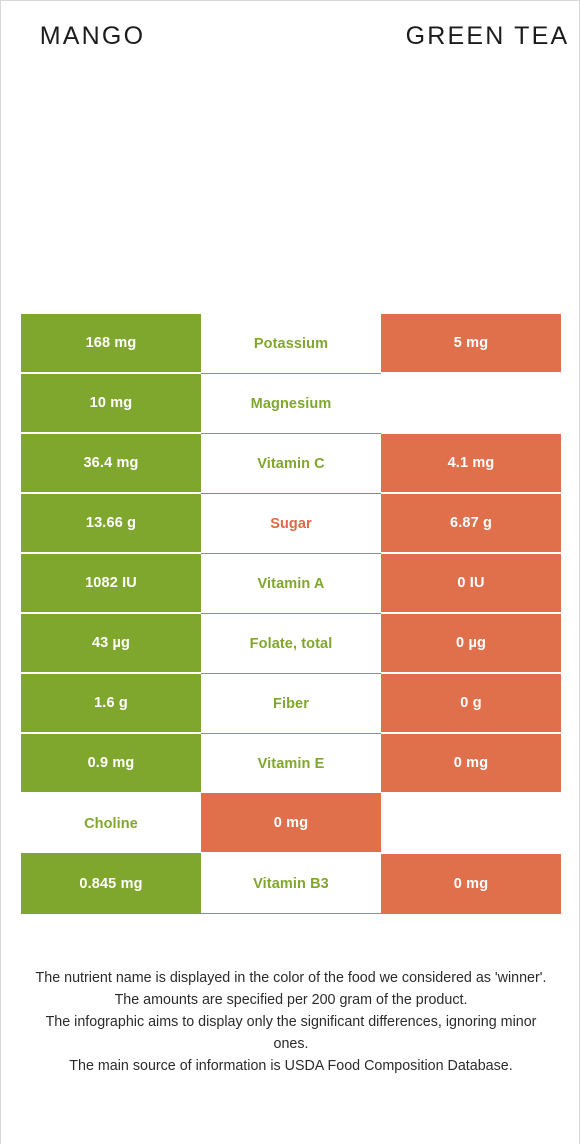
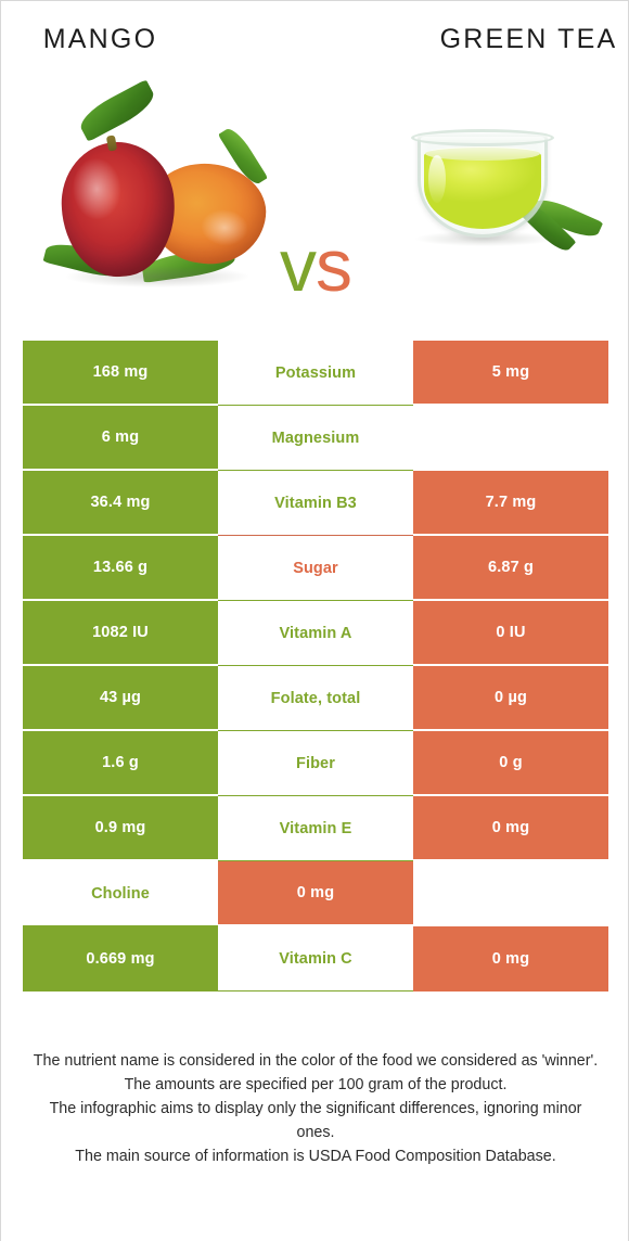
  MANGO
  GREEN TEA
+ vs
  168 mg
  Potassium
  5 mg
- 10 mg
+ 6 mg
  Magnesium
  36.4 mg
- Vitamin C
+ Vitamin B3
- 4.1 mg
+ 7.7 mg
  13.66 g
  Sugar
  6.87 g
  1082 IU
  Vitamin A
  0 IU
  43 µg
  Folate, total
  0 µg
  1.6 g
  Fiber
  0 g
  0.9 mg
  Vitamin E
  0 mg
  Choline
  0 mg
- 0.845 mg
+ 0.669 mg
- Vitamin B3
+ Vitamin C
  0 mg
- The nutrient name is displayed in the color of the food we considered as 'winner'.
+ The nutrient name is considered in the color of the food we considered as 'winner'.
- The amounts are specified per 200 gram of the product.
+ The amounts are specified per 100 gram of the product.
  The infographic aims to display only the significant differences, ignoring minor ones.
  The main source of information is USDA Food Composition Database.
